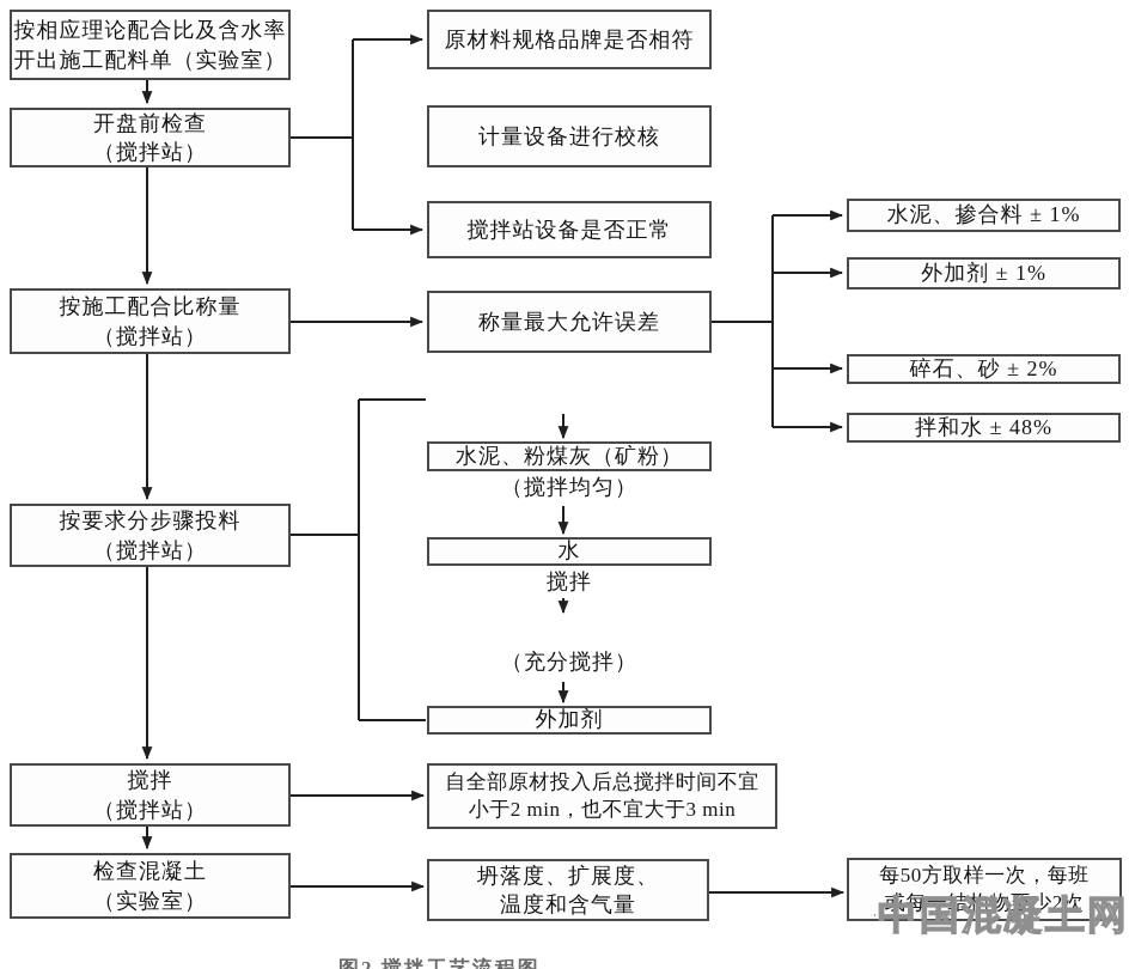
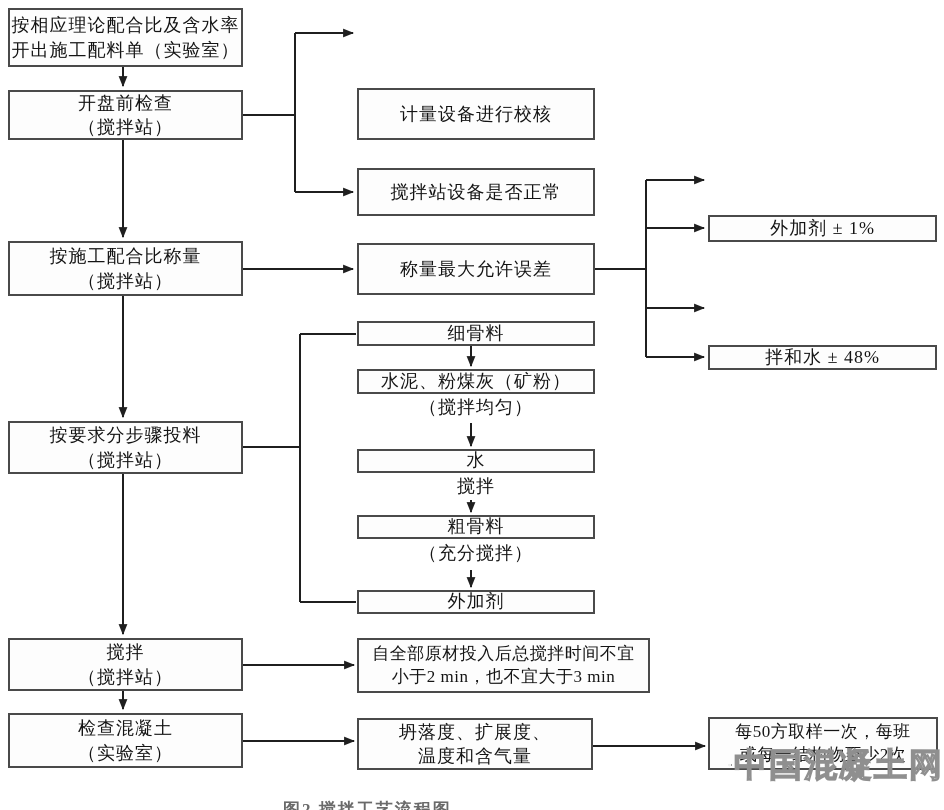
  按相应理论配合比及含水率
  开出施工配料单（实验室）
  开盘前检查
  （搅拌站）
  按施工配合比称量
  （搅拌站）
  按要求分步骤投料
  （搅拌站）
  搅拌
  （搅拌站）
  检查混凝土
  （实验室）
- 原材料规格品牌是否相符
  计量设备进行校核
  搅拌站设备是否正常
  称量最大允许误差
- 水泥、掺合料 ± 1%
  外加剂 ± 1%
- 碎石、砂 ± 2%
  拌和水 ± 48%
+ 细骨料
  水泥、粉煤灰（矿粉）
  （搅拌均匀）
  水
  搅拌
+ 粗骨料
  （充分搅拌）
  外加剂
  自全部原材投入后总搅拌时间不宜
  小于2 min，也不宜大于3 min
  坍落度、扩展度、
  温度和含气量
  每50方取样一次，每班
  或每一结构物至少2次
  中国混凝土网
